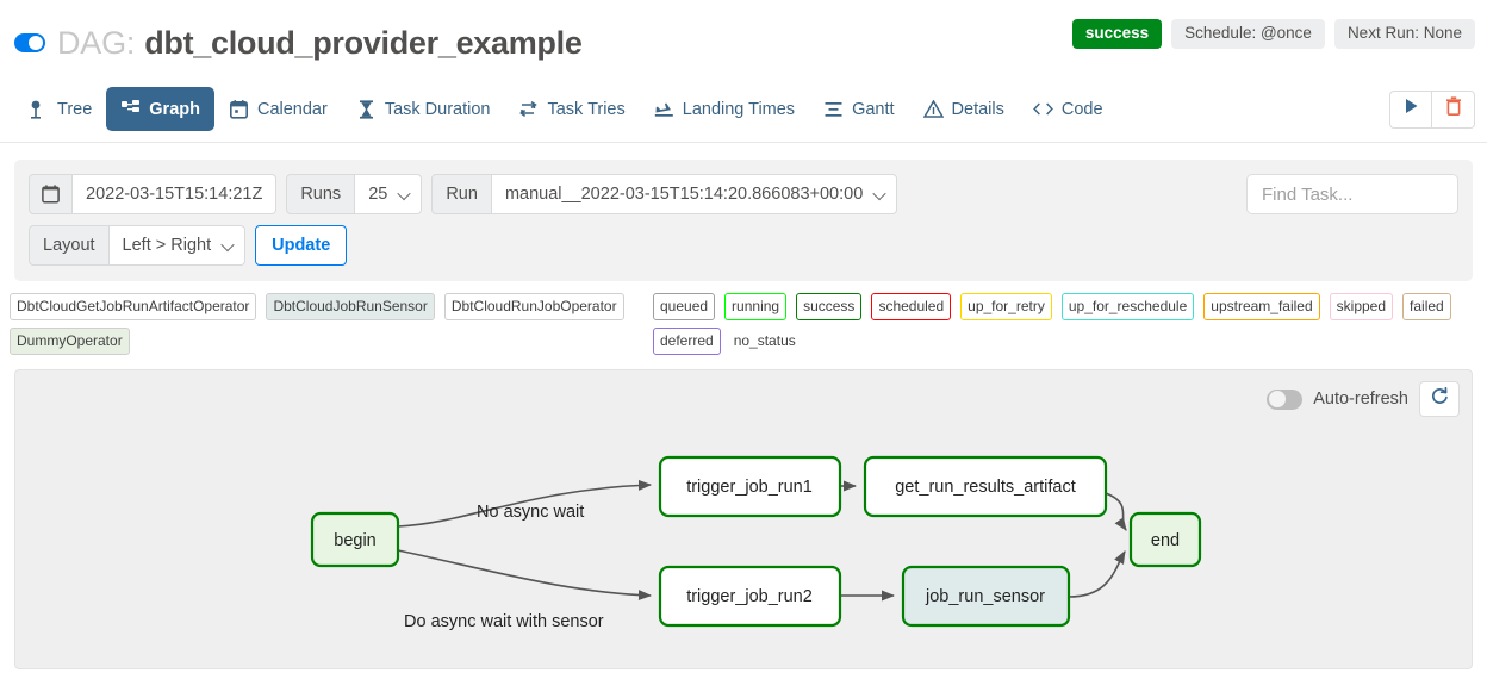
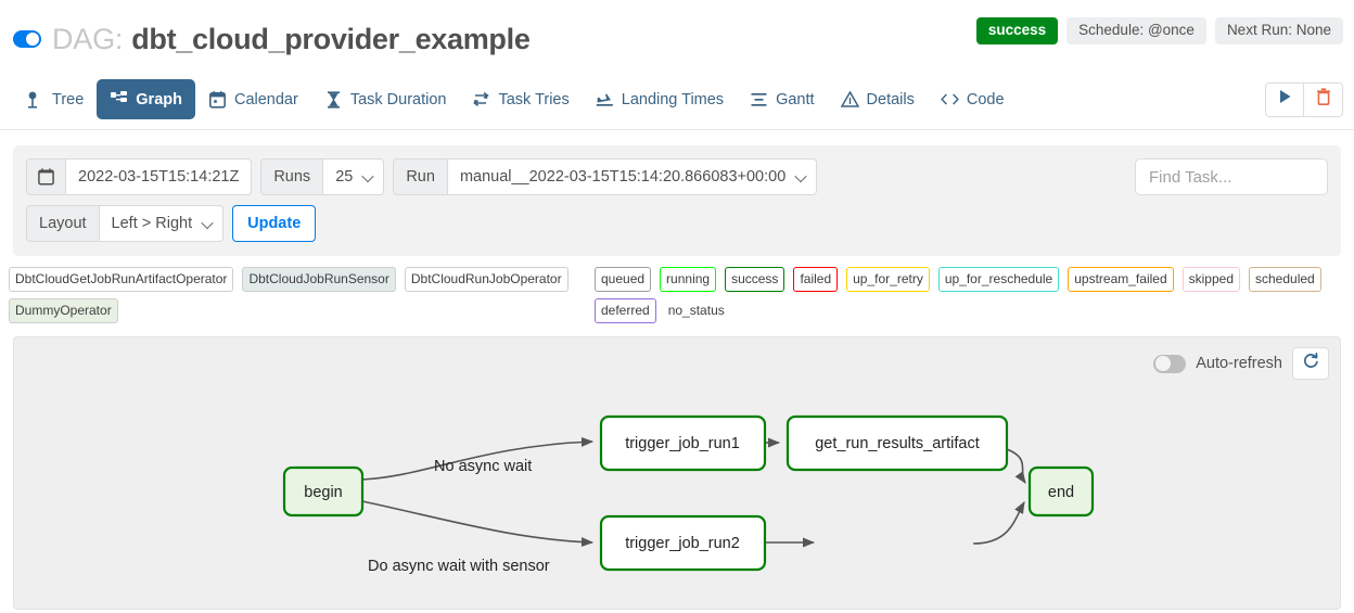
  DAG:
  dbt_cloud_provider_example
  success
  Schedule: @once
  Next Run: None
  Tree
  Graph
  Calendar
  Task Duration
  Task Tries
  Landing Times
  Gantt
  Details
  Code
  2022-03-15T15:14:21Z
  Runs
  25
  Run
  manual__2022-03-15T15:14:20.866083+00:00
  Find Task...
  Layout
  Left > Right
  Update
  DbtCloudGetJobRunArtifactOperator
  DbtCloudJobRunSensor
  DbtCloudRunJobOperator
  DummyOperator
  queued
  running
  success
- scheduled
+ failed
  up_for_retry
  up_for_reschedule
  upstream_failed
  skipped
- failed
+ scheduled
  deferred
  no_status
  Auto-refresh
  No async wait
  Do async wait with sensor
  begin
  trigger_job_run1
  get_run_results_artifact
  trigger_job_run2
- job_run_sensor
  end
